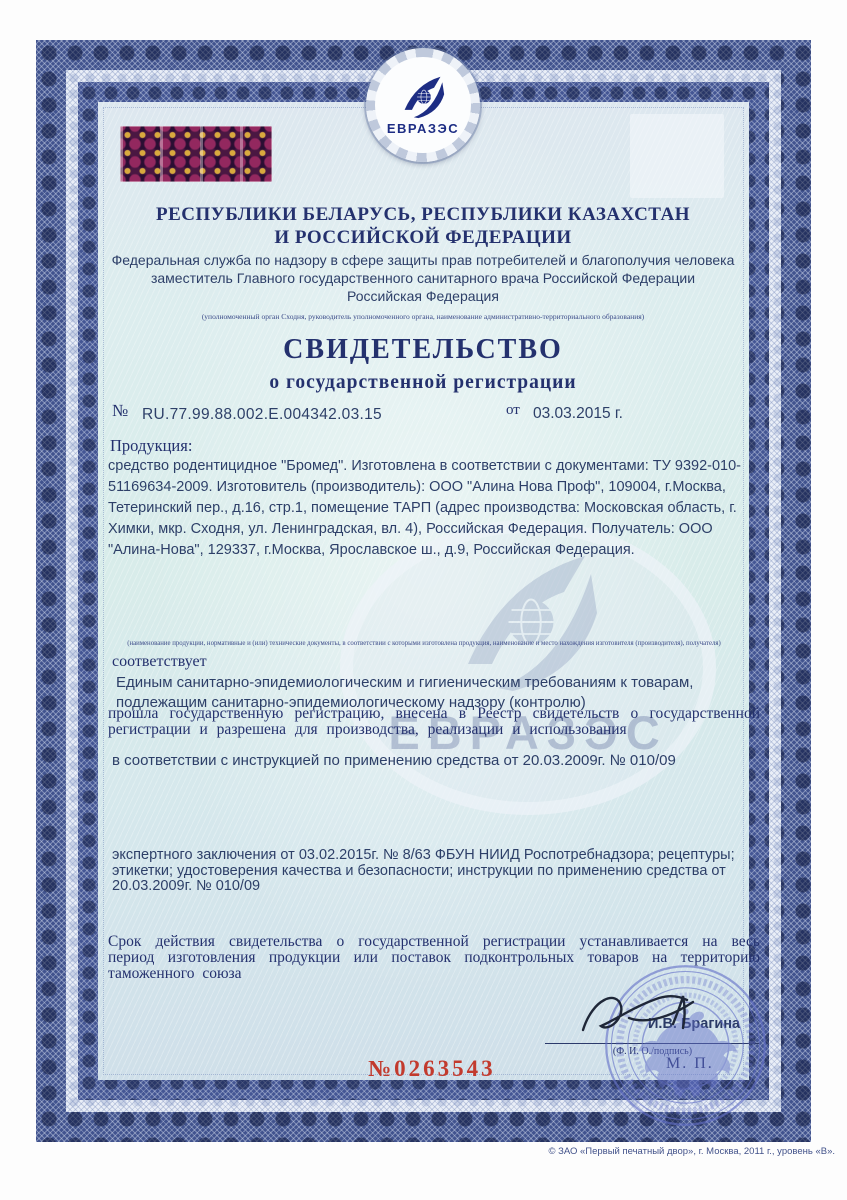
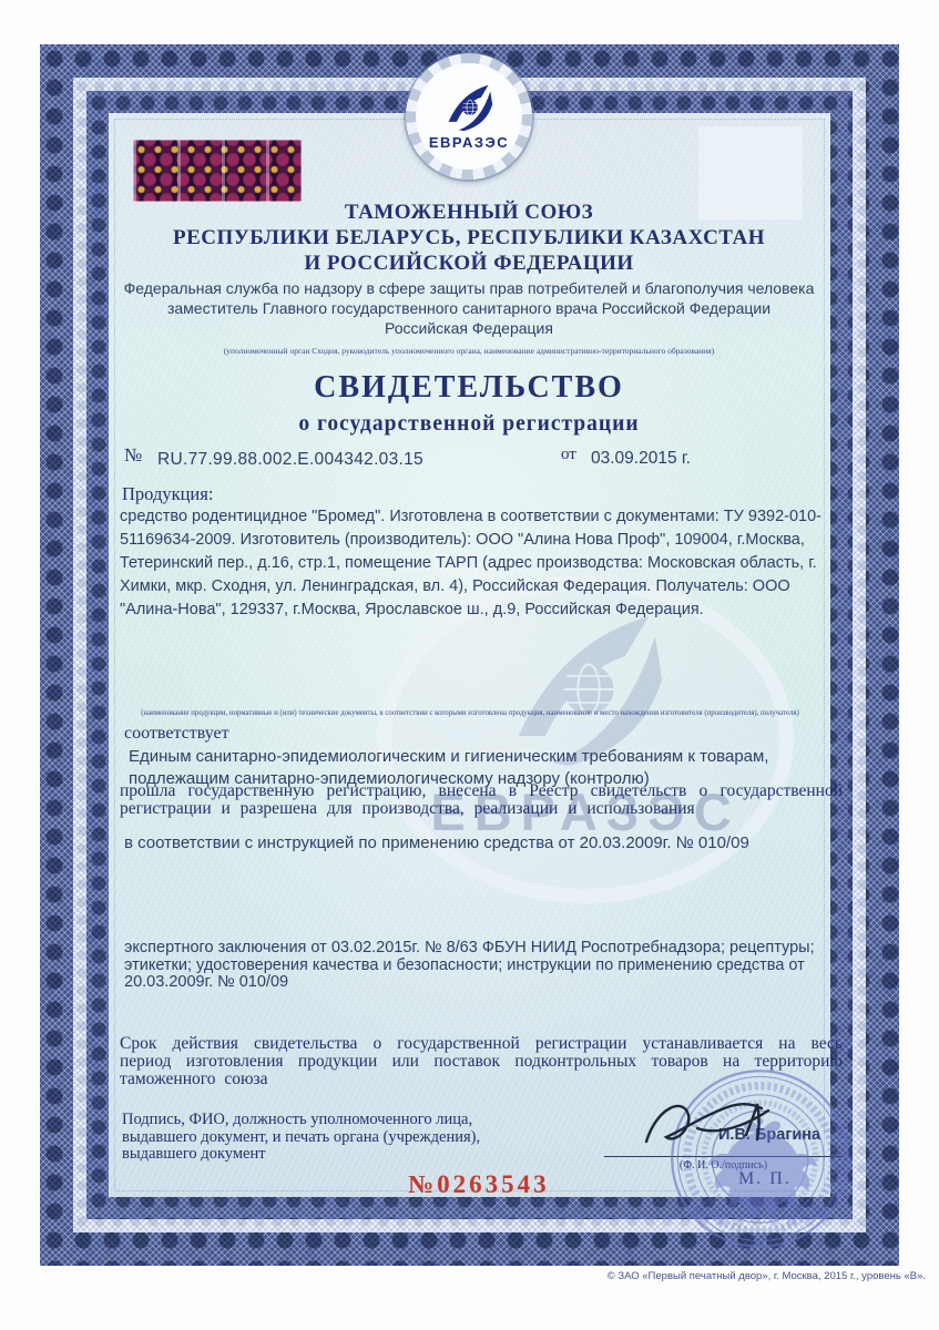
  ЕВРАЗЭС
  ЕВРАЗЭС
+ ТАМОЖЕННЫЙ СОЮЗ
  РЕСПУБЛИКИ БЕЛАРУСЬ, РЕСПУБЛИКИ КАЗАХСТАН
  И РОССИЙСКОЙ ФЕДЕРАЦИИ
  Федеральная служба по надзору в сфере защиты прав потребителей и благополучия человека
  заместитель Главного государственного санитарного врача Российской Федерации
  Российская Федерация
  (уполномоченный орган Сходня, руководитель уполномоченного органа, наименование административно-территориального образования)
  СВИДЕТЕЛЬСТВО
  о государственной регистрации
  №
  RU.77.99.88.002.Е.004342.03.15
  от
- 03.03.2015 г.
+ 03.09.2015 г.
  Продукция:
  средство родентицидное "Бромед". Изготовлена в соответствии с документами: ТУ 9392-010-51169634-2009. Изготовитель (производитель): ООО "Алина Нова Проф", 109004, г.Москва, Тетеринский пер., д.16, стр.1, помещение ТАРП (адрес производства: Московская область, г. Химки, мкр. Сходня, ул. Ленинградская, вл. 4), Российская Федерация. Получатель: ООО "Алина-Нова", 129337, г.Москва, Ярославское ш., д.9, Российская Федерация.
  соответствует
  Единым санитарно-эпидемиологическим и гигиеническим требованиям к товарам, подлежащим санитарно-эпидемиологическому надзору (контролю)
  прошла государственную регистрацию, внесена в Реестр свидетельств о государственной регистрации и разрешена для производства, реализации и использования
  в соответствии с инструкцией по применению средства от 20.03.2009г. № 010/09
  экспертного заключения от 03.02.2015г. № 8/63 ФБУН НИИД Роспотребнадзора; рецептуры; этикетки; удостоверения качества и безопасности; инструкции по применению средства от 20.03.2009г. № 010/09
  Срок действия свидетельства о государственной регистрации устанавливается на весь период изготовления продукции или поставок подконтрольных товаров на территорию таможенного союза
+ Подпись, ФИО, должность уполномоченного лица, выдавшего документ, и печать органа (учреждения), выдавшего документ
  №0263543
  (Ф. И. О./подпись)
  И.В. Брагина
  М. П.
- © ЗАО «Первый печатный двор», г. Москва, 2011 г., уровень «В».
+ © ЗАО «Первый печатный двор», г. Москва, 2015 г., уровень «В».
